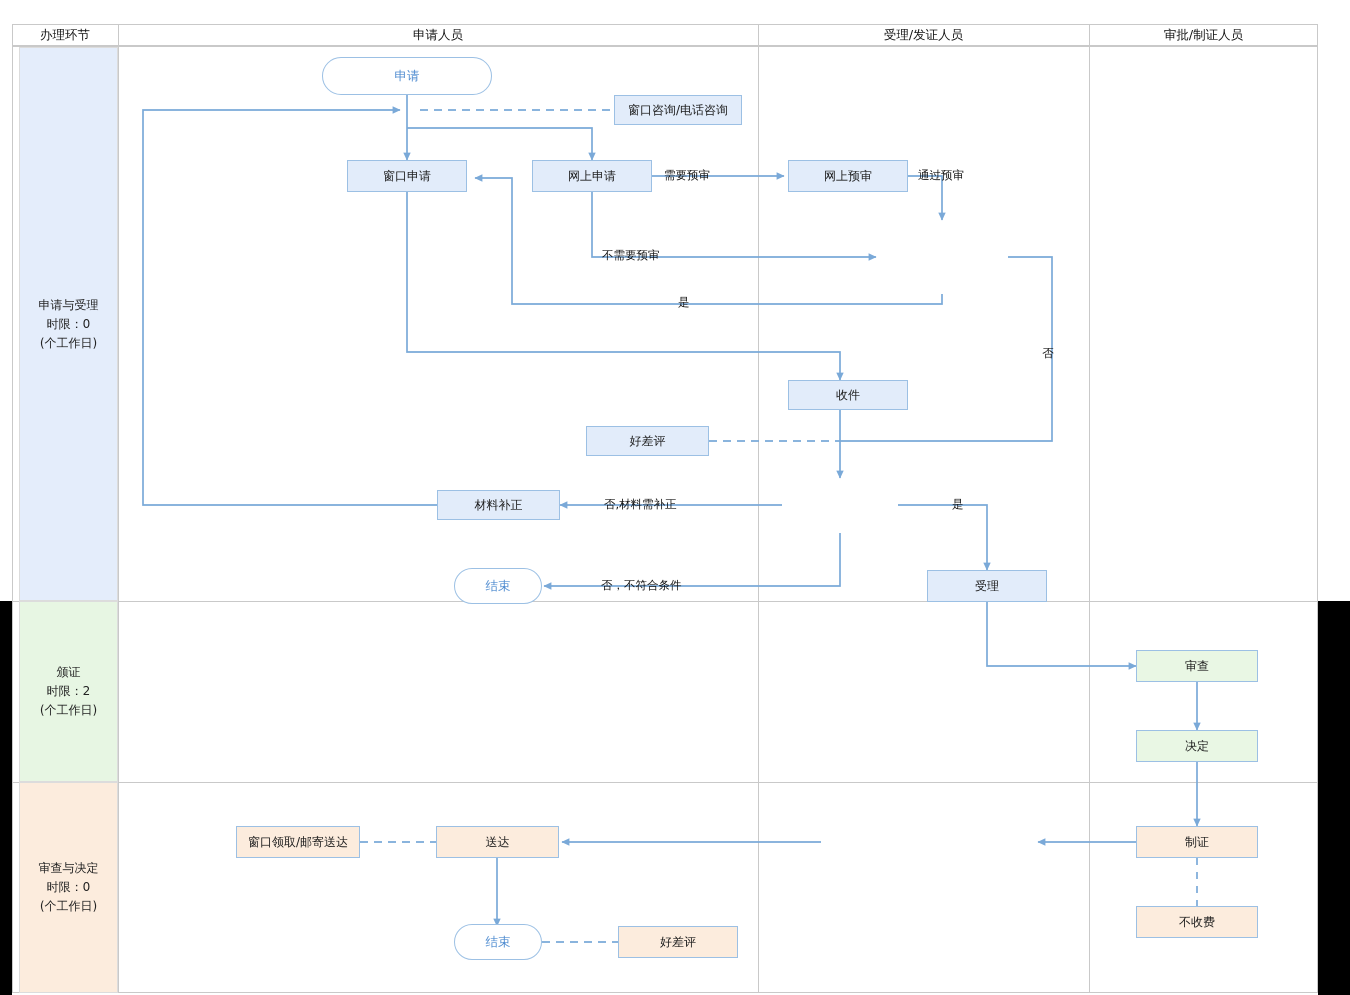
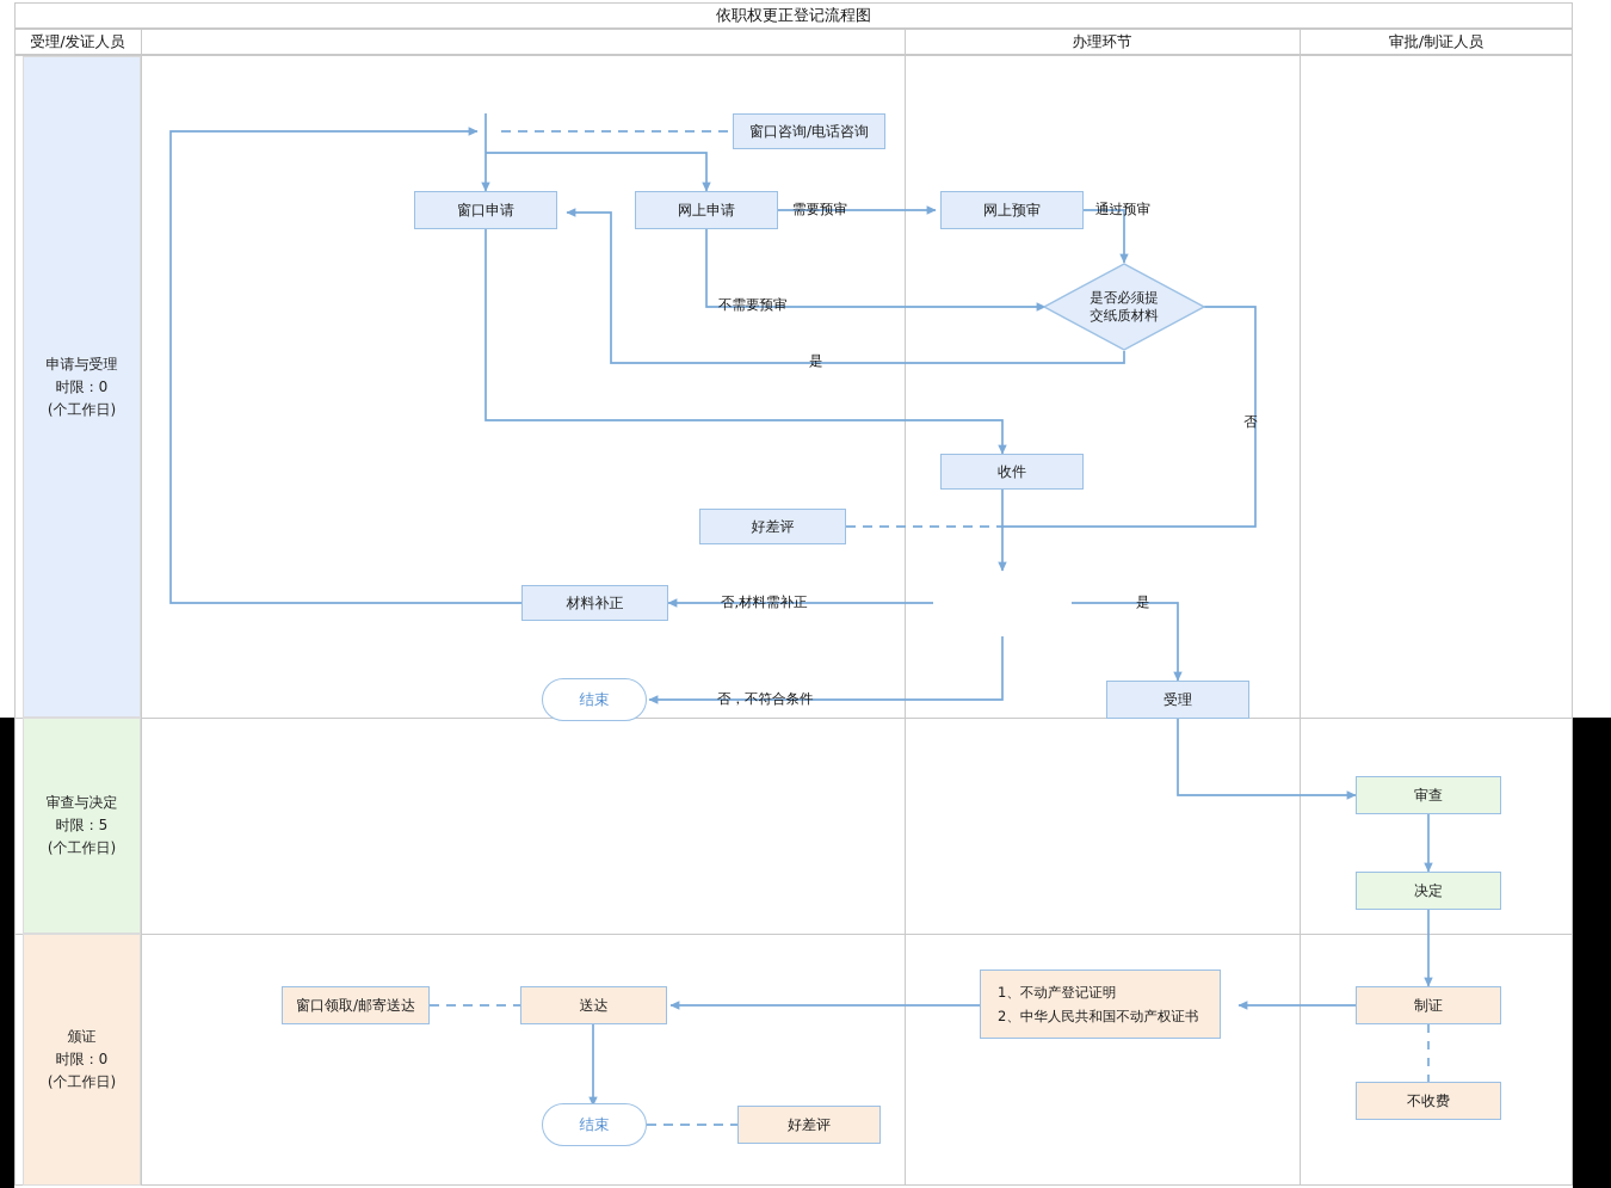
+ 依职权更正登记流程图
- 办理环节
+ 受理/发证人员
- 申请人员
- 受理/发证人员
+ 办理环节
  审批/制证人员
  申请与受理
  时限：0
  (个工作日)
- 颁证
+ 审查与决定
- 时限：2
+ 时限：5
  (个工作日)
- 审查与决定
+ 颁证
  时限：0
  (个工作日)
- 申请
  窗口咨询/电话咨询
  窗口申请
  网上申请
  网上预审
+ 是否必须提
+ 交纸质材料
  收件
  好差评
  材料补正
  结束
  受理
  审查
  决定
  制证
  不收费
+ 1、不动产登记证明
+ 2、中华人民共和国不动产权证书
  送达
  窗口领取/邮寄送达
  结束
  好差评
  需要预审
  通过预审
  不需要预审
  是
  否,材料需补正
  否，不符合条件
  是
